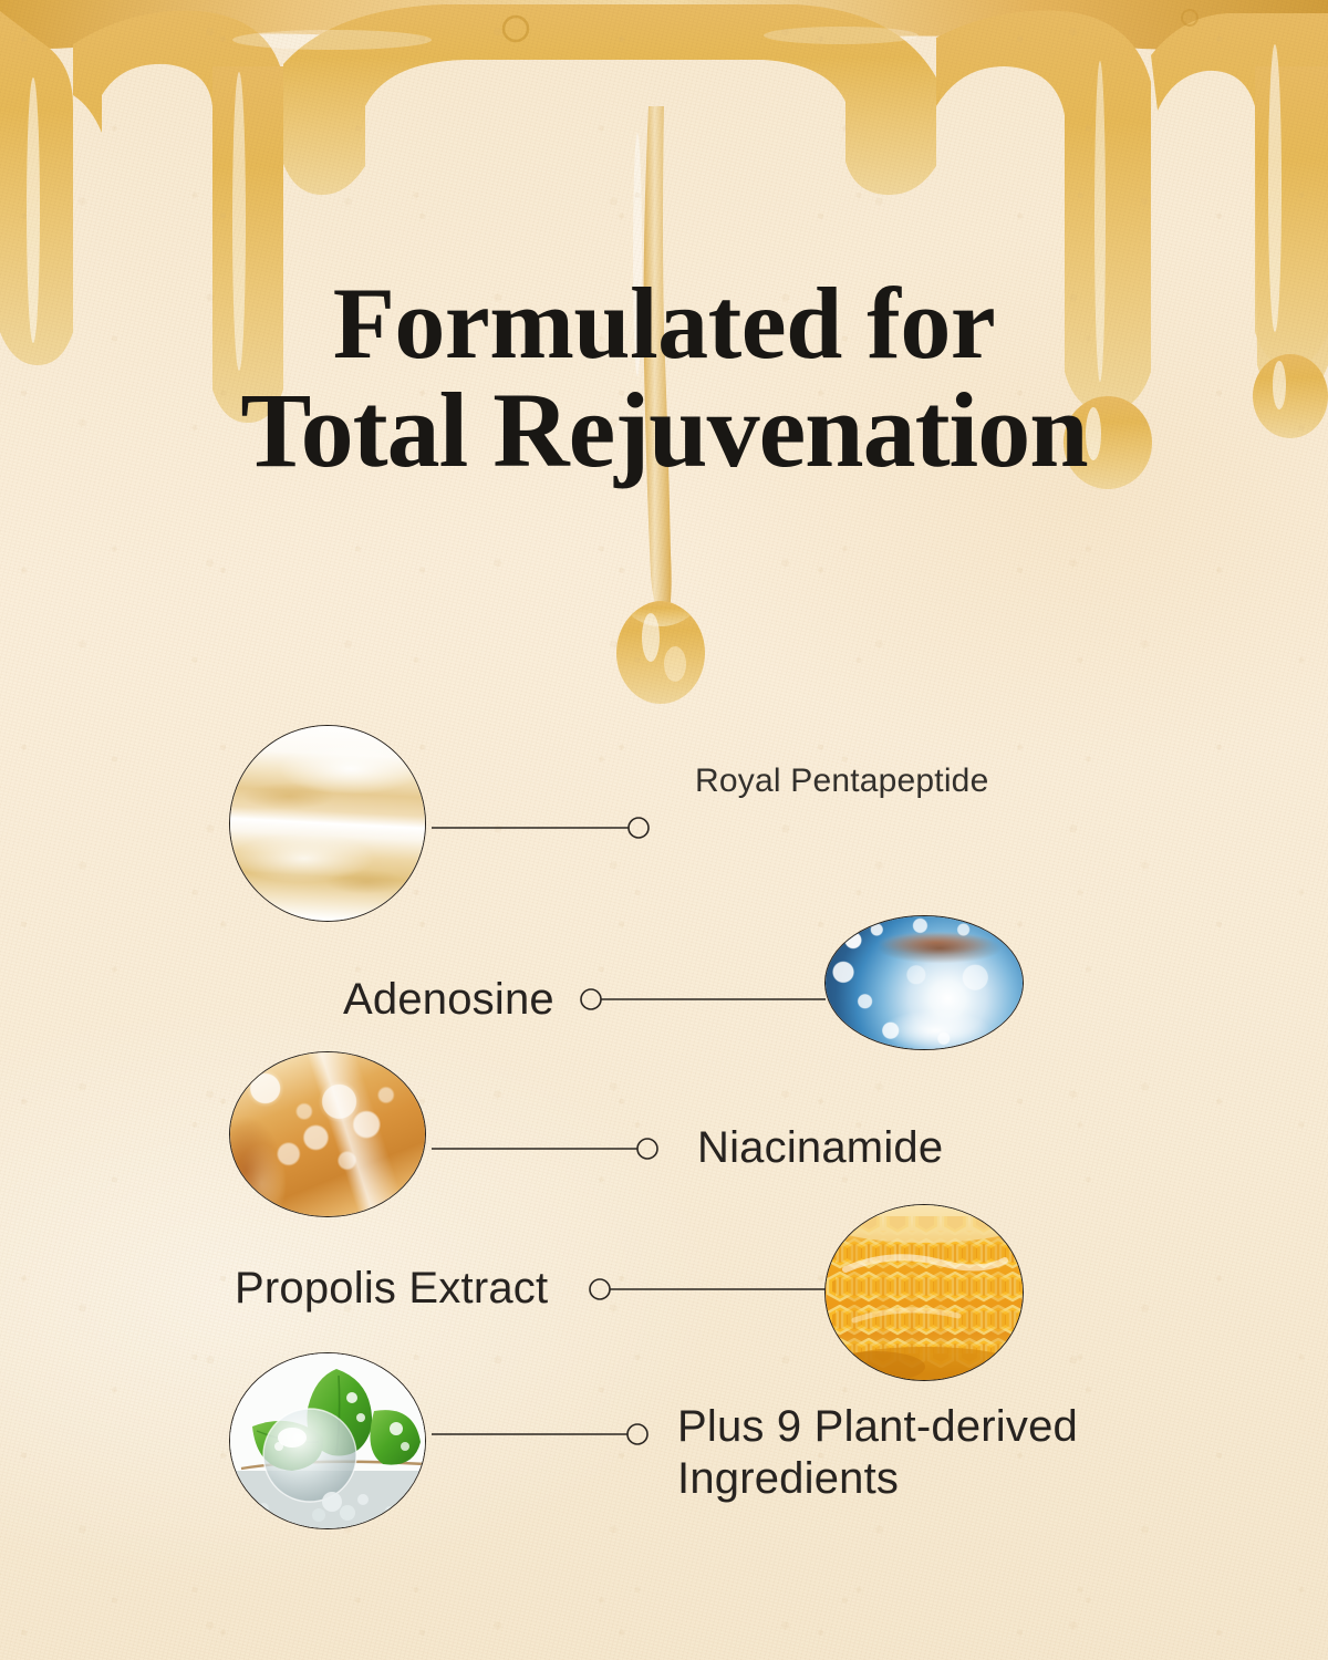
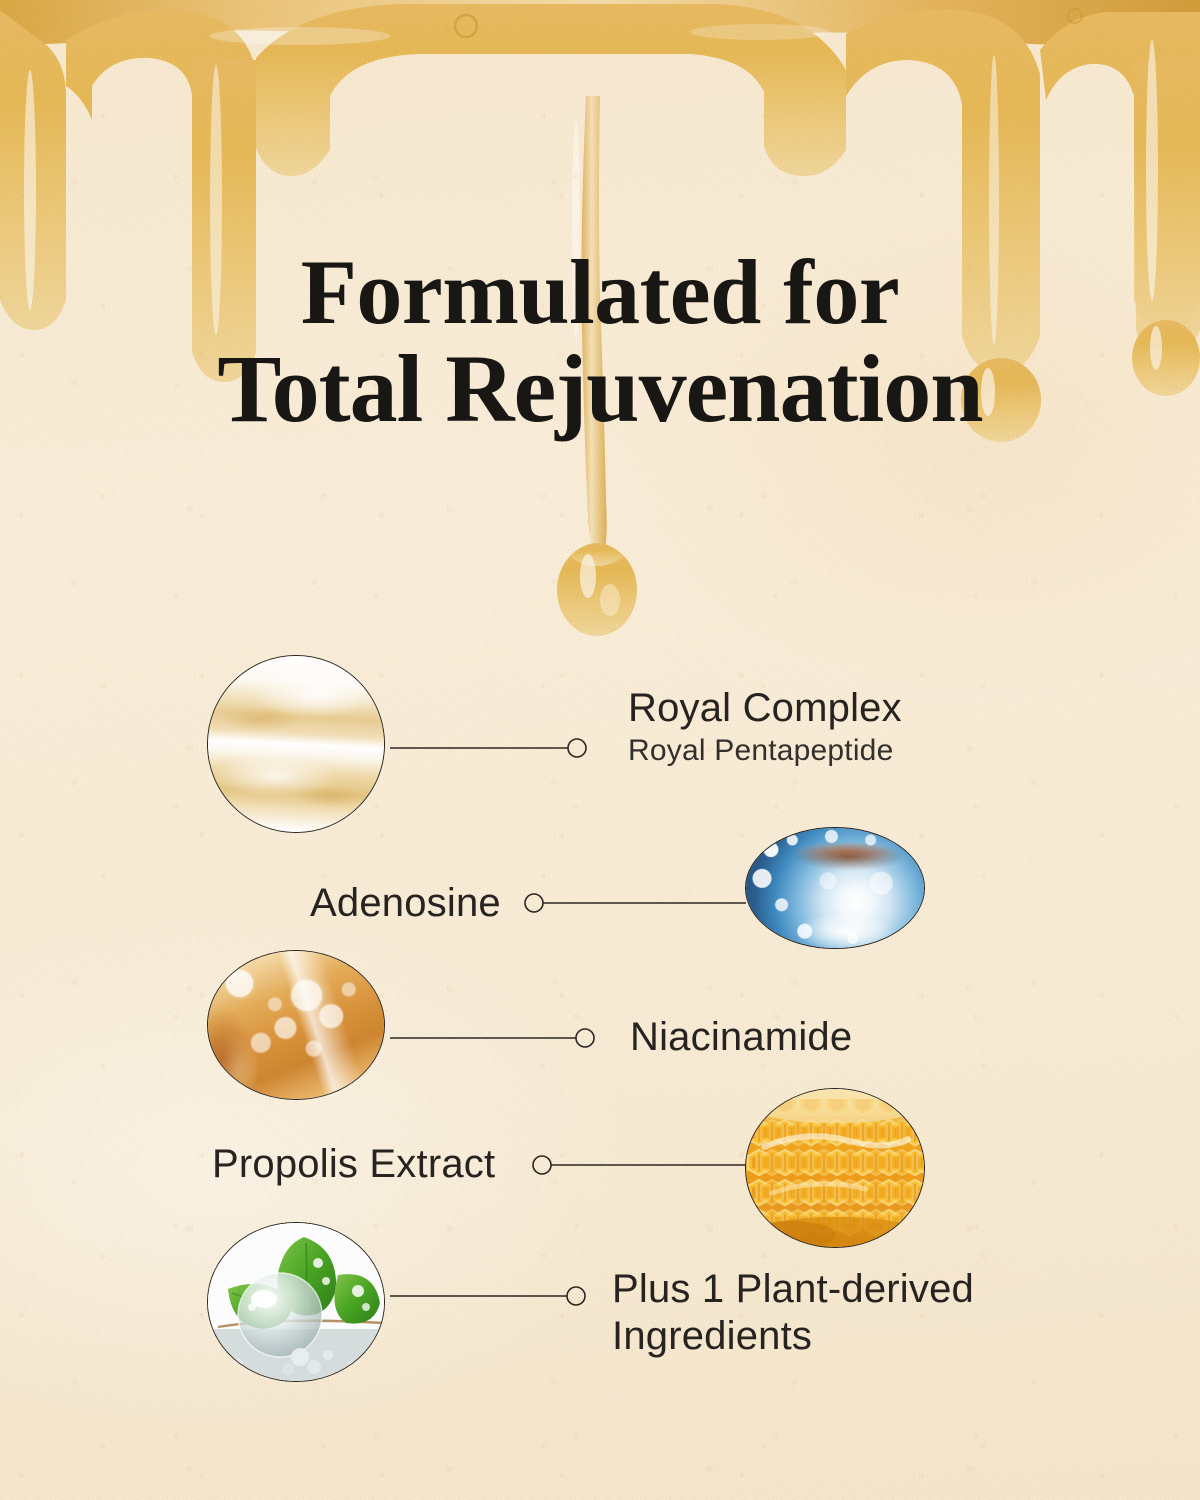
  Formulated for
  Total Rejuvenation
+ Royal Complex
  Royal Pentapeptide
  Adenosine
  Niacinamide
  Propolis Extract
- Plus 9 Plant-derived Ingredients
+ Plus 1 Plant-derived Ingredients
